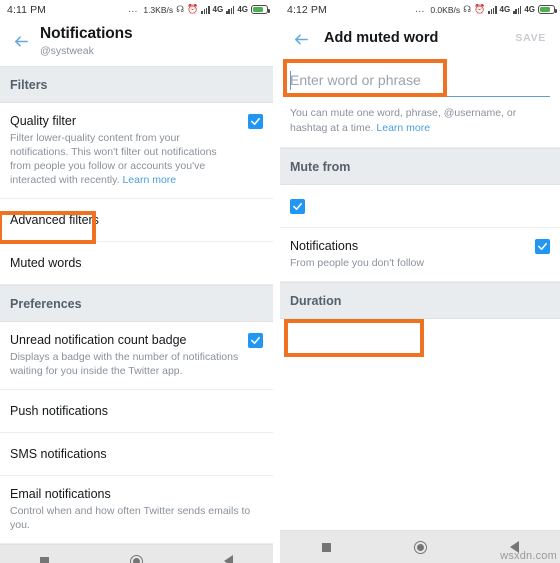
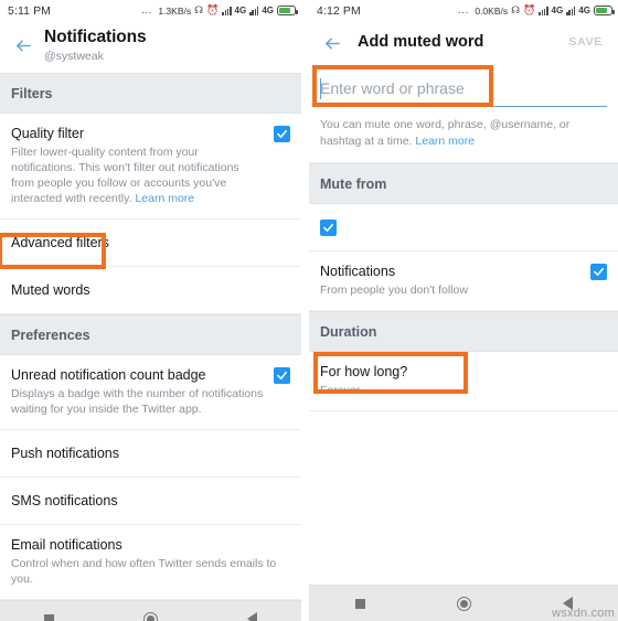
- 4:11 PM
+ 5:11 PM
  …
  1.3KB/s
  ☊
  ⏰
  4G
  4G
  Notifications
  @systweak
  Filters
  Quality filter
  Filter lower-quality content from your notifications. This won't filter out notifications from people you follow or accounts you've interacted with recently. Learn more
  Advanced filters
  Muted words
  Preferences
  Unread notification count badge
  Displays a badge with the number of notifications waiting for you inside the Twitter app.
  Push notifications
  SMS notifications
  Email notifications
  Control when and how often Twitter sends emails to you.
  4:12 PM
  …
  0.0KB/s
  ☊
  ⏰
  4G
  4G
  Add muted word
  SAVE
  Enter word or phrase
  You can mute one word, phrase, @username, or hashtag at a time. Learn more
  Mute from
  Notifications
  From people you don't follow
  Duration
+ For how long?
+ Forever
  wsxdn.com
